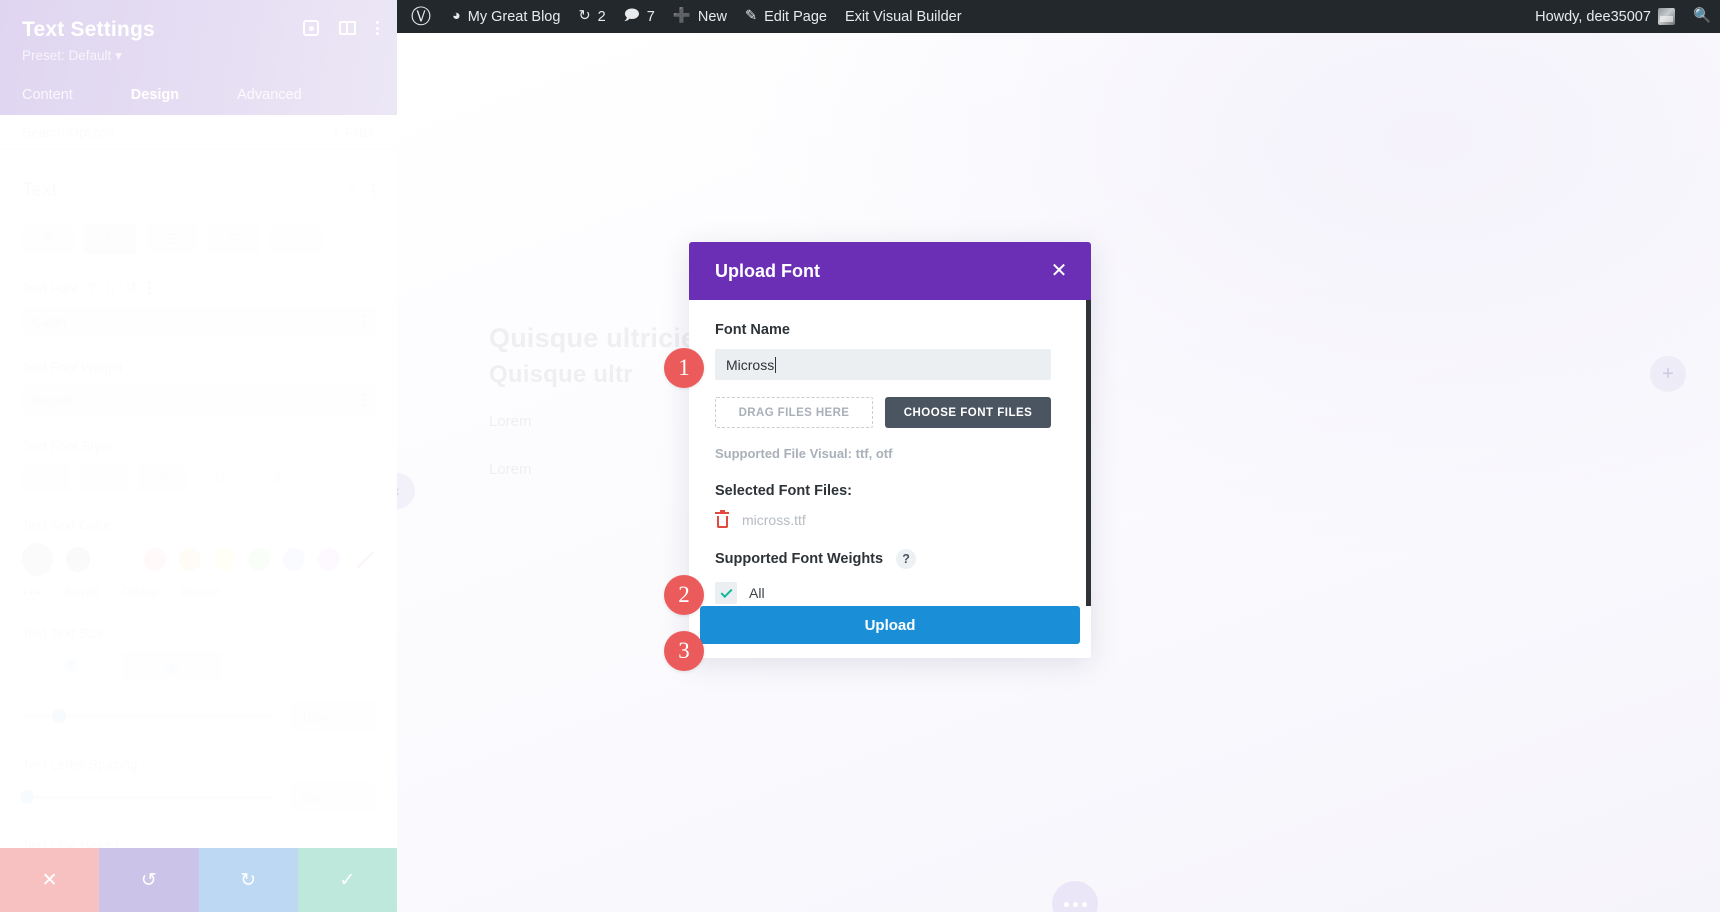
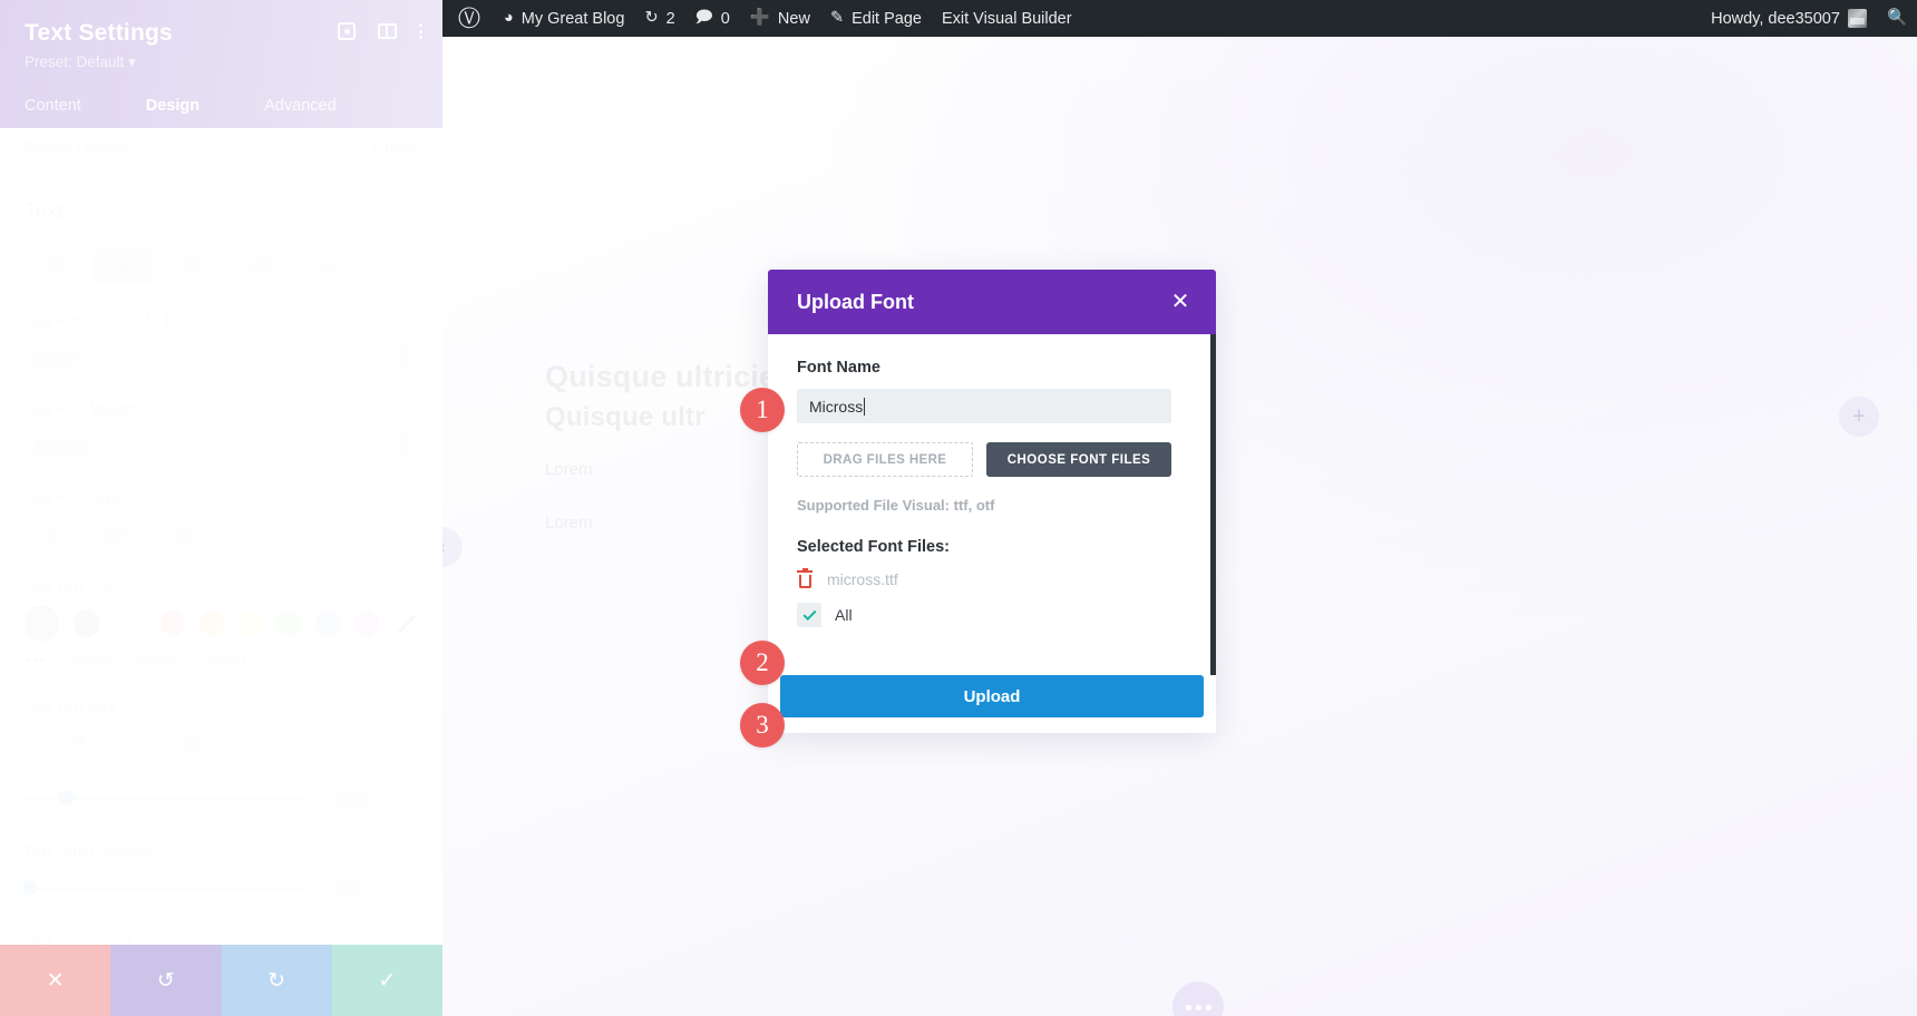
  Quisque ultrici
  +
  Ⓥ
  ◕
  My Great Blog
  ↻
  2
  🗩
- 7
+ 0
  ➕
  New
  ✎
  Edit Page
  Exit Visual Builder
  Howdy, dee35007
  🔍
  Text Settings
  Preset: Default ▾
  Content
  Design
  Advanced
  Text Line Height
  ✕
  ↺
  ↻
  ✓
  Upload Font
  ✕
  Font Name
  Micross
  DRAG FILES HERE
  CHOOSE FONT FILES
  Supported File Visual: ttf, otf
  Selected Font Files:
  micross.ttf
- Supported Font Weights
- ?
  All
  Upload
  1
  2
  3
